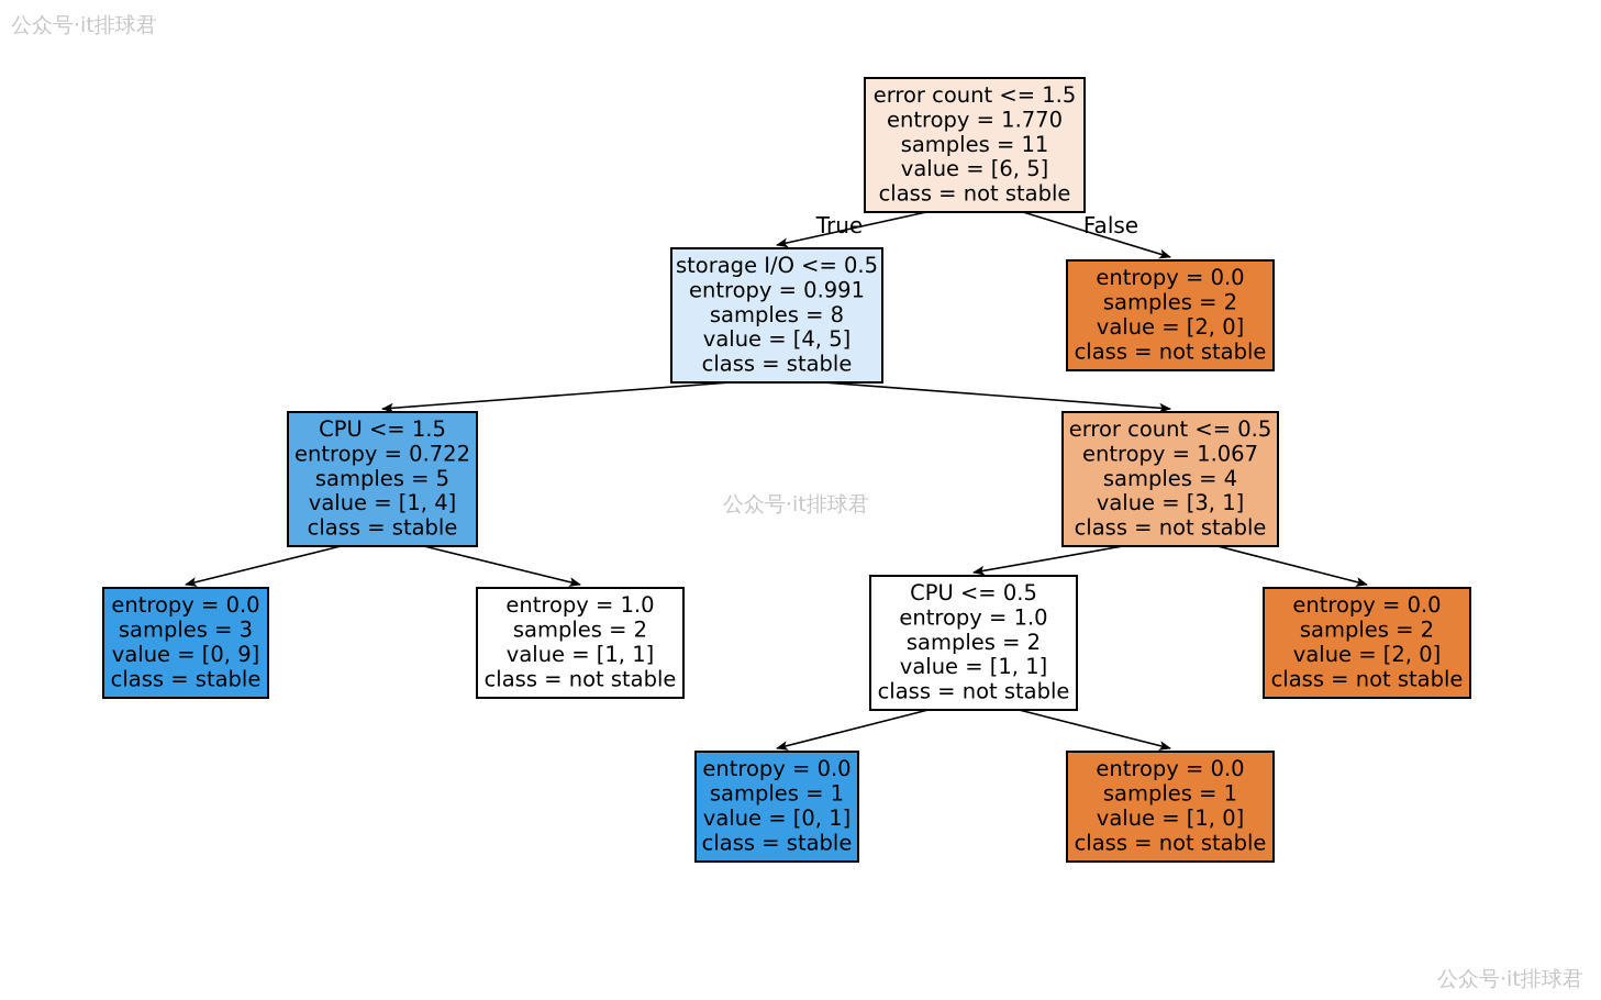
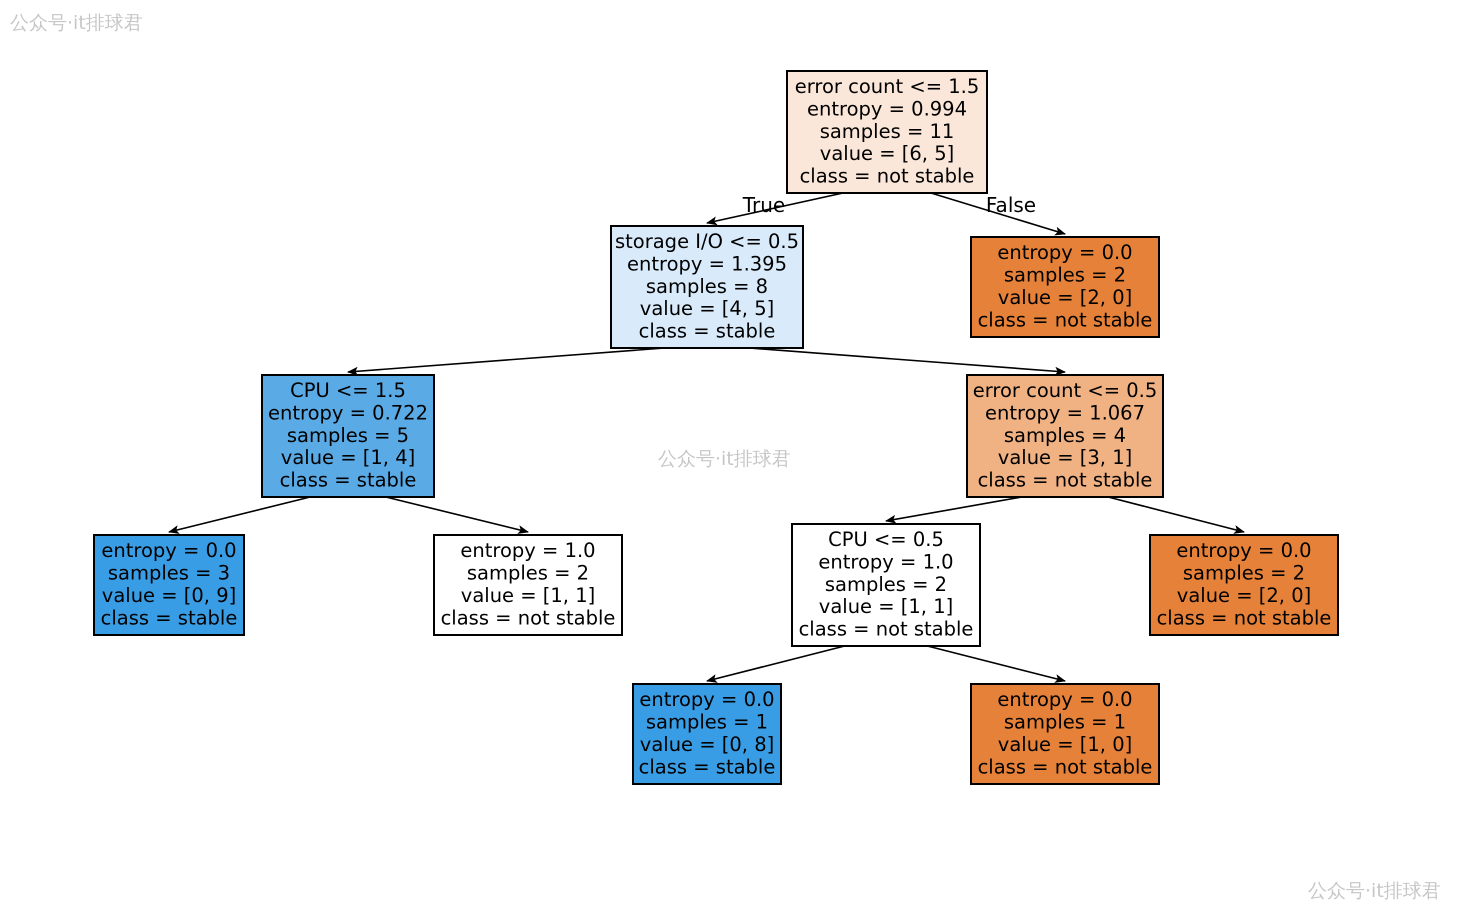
  error count <= 1.5
- entropy = 1.770
+ entropy = 0.994
  samples = 11
  value = [6, 5]
  class = not stable
  storage I/O <= 0.5
- entropy = 0.991
+ entropy = 1.395
  samples = 8
  value = [4, 5]
  class = stable
  entropy = 0.0
  samples = 2
  value = [2, 0]
  class = not stable
  CPU <= 1.5
  entropy = 0.722
  samples = 5
  value = [1, 4]
  class = stable
  error count <= 0.5
  entropy = 1.067
  samples = 4
  value = [3, 1]
  class = not stable
  entropy = 0.0
  samples = 3
  value = [0, 9]
  class = stable
  entropy = 1.0
  samples = 2
  value = [1, 1]
  class = not stable
  CPU <= 0.5
  entropy = 1.0
  samples = 2
  value = [1, 1]
  class = not stable
  entropy = 0.0
  samples = 2
  value = [2, 0]
  class = not stable
  entropy = 0.0
  samples = 1
- value = [0, 1]
+ value = [0, 8]
  class = stable
  entropy = 0.0
  samples = 1
  value = [1, 0]
  class = not stable
  True
  False
  公众号·it排球君
  公众号·it排球君
  公众号·it排球君
